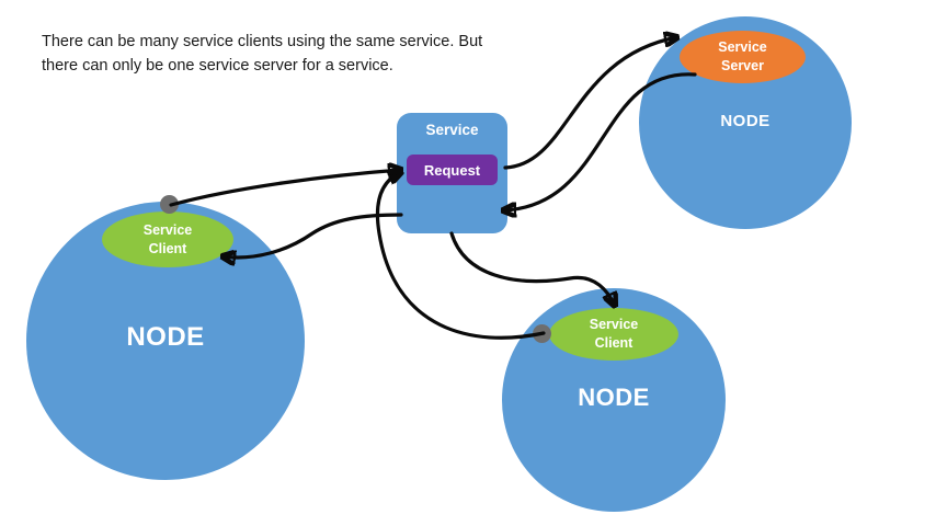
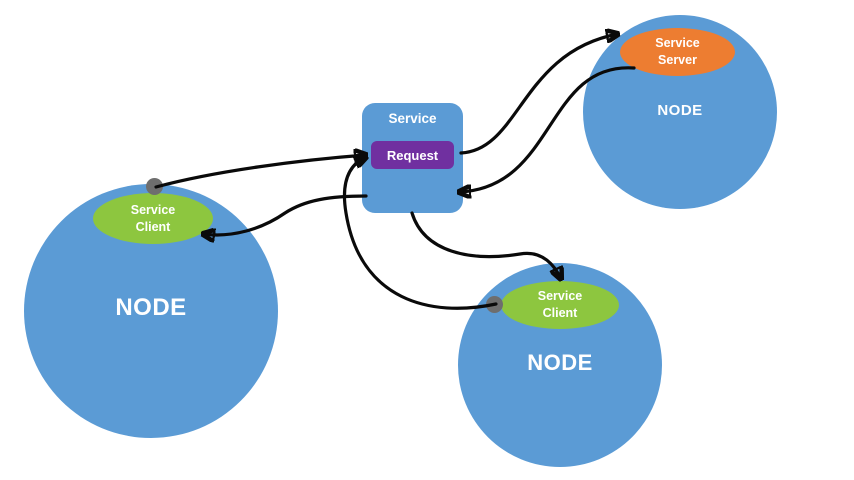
- There can be many service clients using the same service. But
- there can only be one service server for a service.
  NODE
  Service
  Client
  NODE
  Service
  Server
  NODE
  Service
  Client
  Service
  Request
